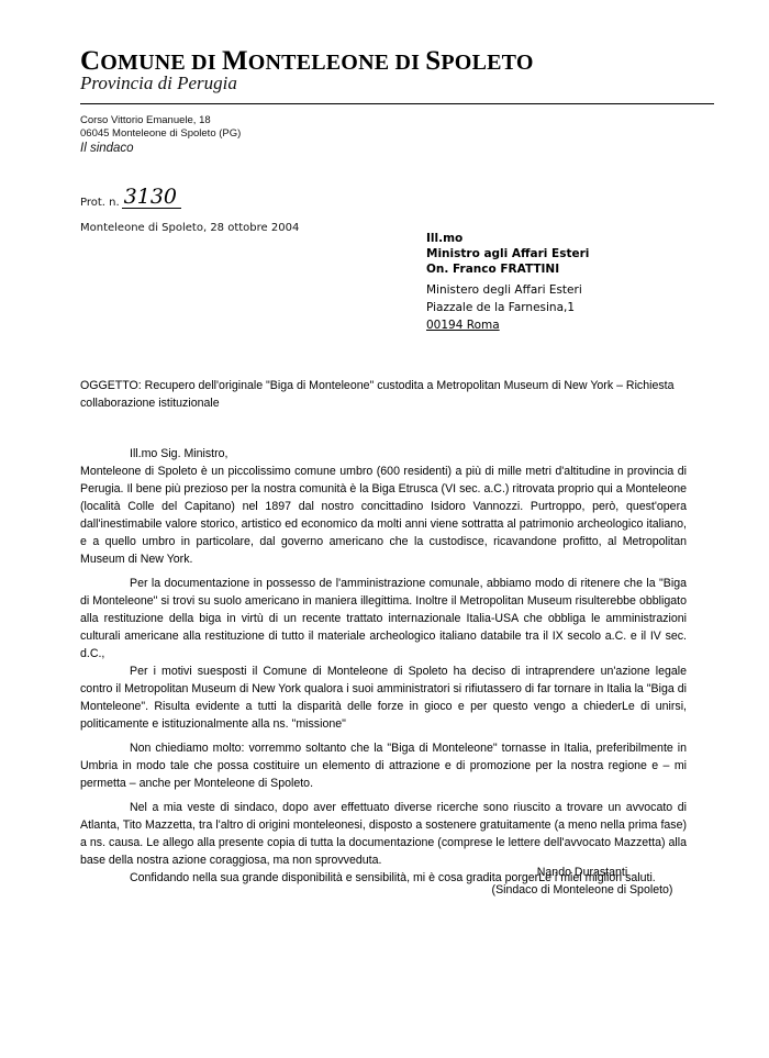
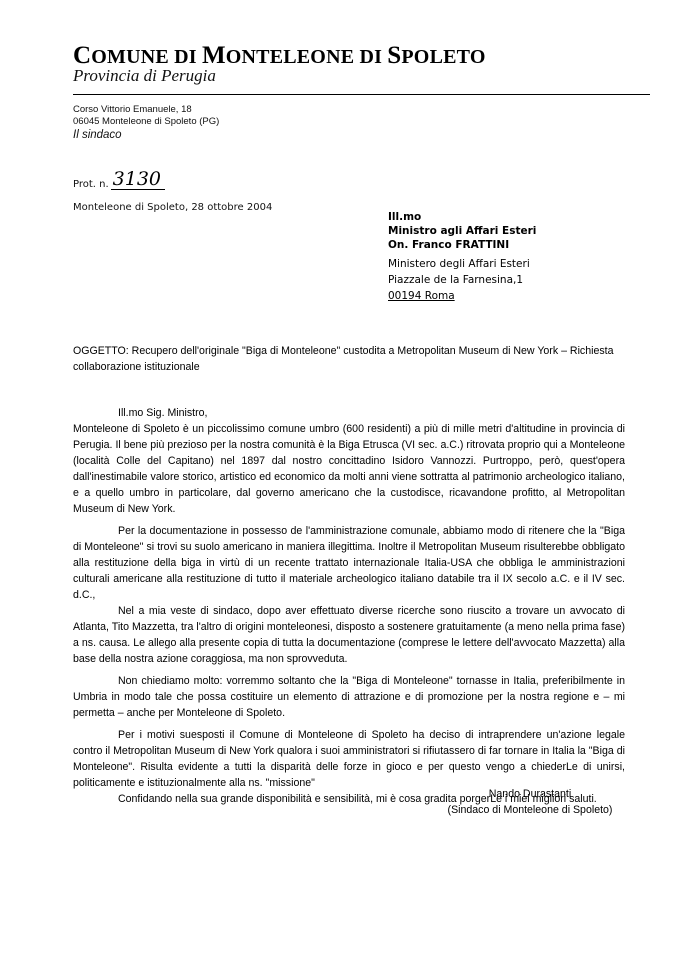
  COMUNE DI MONTELEONE DI SPOLETO
  Provincia di Perugia
  Corso Vittorio Emanuele, 18
  06045 Monteleone di Spoleto (PG)
  Il sindaco
  Prot. n.
  3130
  Monteleone di Spoleto, 28 ottobre 2004
  Ill.mo
  Ministro agli Affari Esteri
  On. Franco FRATTINI
  Ministero degli Affari Esteri
  Piazzale de la Farnesina,1
  00194 Roma
  OGGETTO: Recupero dell'originale "Biga di Monteleone" custodita a Metropolitan Museum di New York – Richiesta collaborazione istituzionale
  Ill.mo Sig. Ministro,
  Monteleone di Spoleto è un piccolissimo comune umbro (600 residenti) a più di mille metri d'altitudine in provincia di Perugia. Il bene più prezioso per la nostra comunità è la Biga Etrusca (VI sec. a.C.) ritrovata proprio qui a Monteleone (località Colle del Capitano) nel 1897 dal nostro concittadino Isidoro Vannozzi. Purtroppo, però, quest'opera dall'inestimabile valore storico, artistico ed economico da molti anni viene sottratta al patrimonio archeologico italiano, e a quello umbro in particolare, dal governo americano che la custodisce, ricavandone profitto, al Metropolitan Museum di New York.
  Per la documentazione in possesso de l'amministrazione comunale, abbiamo modo di ritenere che la "Biga di Monteleone" si trovi su suolo americano in maniera illegittima. Inoltre il Metropolitan Museum risulterebbe obbligato alla restituzione della biga in virtù di un recente trattato internazionale Italia-USA che obbliga le amministrazioni culturali americane alla restituzione di tutto il materiale archeologico italiano databile tra il IX secolo a.C. e il IV sec. d.C.,
- Per i motivi suesposti il Comune di Monteleone di Spoleto ha deciso di intraprendere un'azione legale contro il Metropolitan Museum di New York qualora i suoi amministratori si rifiutassero di far tornare in Italia la "Biga di Monteleone". Risulta evidente a tutti la disparità delle forze in gioco e per questo vengo a chiederLe di unirsi, politicamente e istituzionalmente alla ns. "missione"
+ Nel a mia veste di sindaco, dopo aver effettuato diverse ricerche sono riuscito a trovare un avvocato di Atlanta, Tito Mazzetta, tra l'altro di origini monteleonesi, disposto a sostenere gratuitamente (a meno nella prima fase) a ns. causa. Le allego alla presente copia di tutta la documentazione (comprese le lettere dell'avvocato Mazzetta) alla base della nostra azione coraggiosa, ma non sprovveduta.
  Non chiediamo molto: vorremmo soltanto che la "Biga di Monteleone" tornasse in Italia, preferibilmente in Umbria in modo tale che possa costituire un elemento di attrazione e di promozione per la nostra regione e – mi permetta – anche per Monteleone di Spoleto.
- Nel a mia veste di sindaco, dopo aver effettuato diverse ricerche sono riuscito a trovare un avvocato di Atlanta, Tito Mazzetta, tra l'altro di origini monteleonesi, disposto a sostenere gratuitamente (a meno nella prima fase) a ns. causa. Le allego alla presente copia di tutta la documentazione (comprese le lettere dell'avvocato Mazzetta) alla base della nostra azione coraggiosa, ma non sprovveduta.
+ Per i motivi suesposti il Comune di Monteleone di Spoleto ha deciso di intraprendere un'azione legale contro il Metropolitan Museum di New York qualora i suoi amministratori si rifiutassero di far tornare in Italia la "Biga di Monteleone". Risulta evidente a tutti la disparità delle forze in gioco e per questo vengo a chiederLe di unirsi, politicamente e istituzionalmente alla ns. "missione"
  Confidando nella sua grande disponibilità e sensibilità, mi è cosa gradita porgerLe i miei migliori saluti.
  Nando Durastanti
  (Sindaco di Monteleone di Spoleto)
